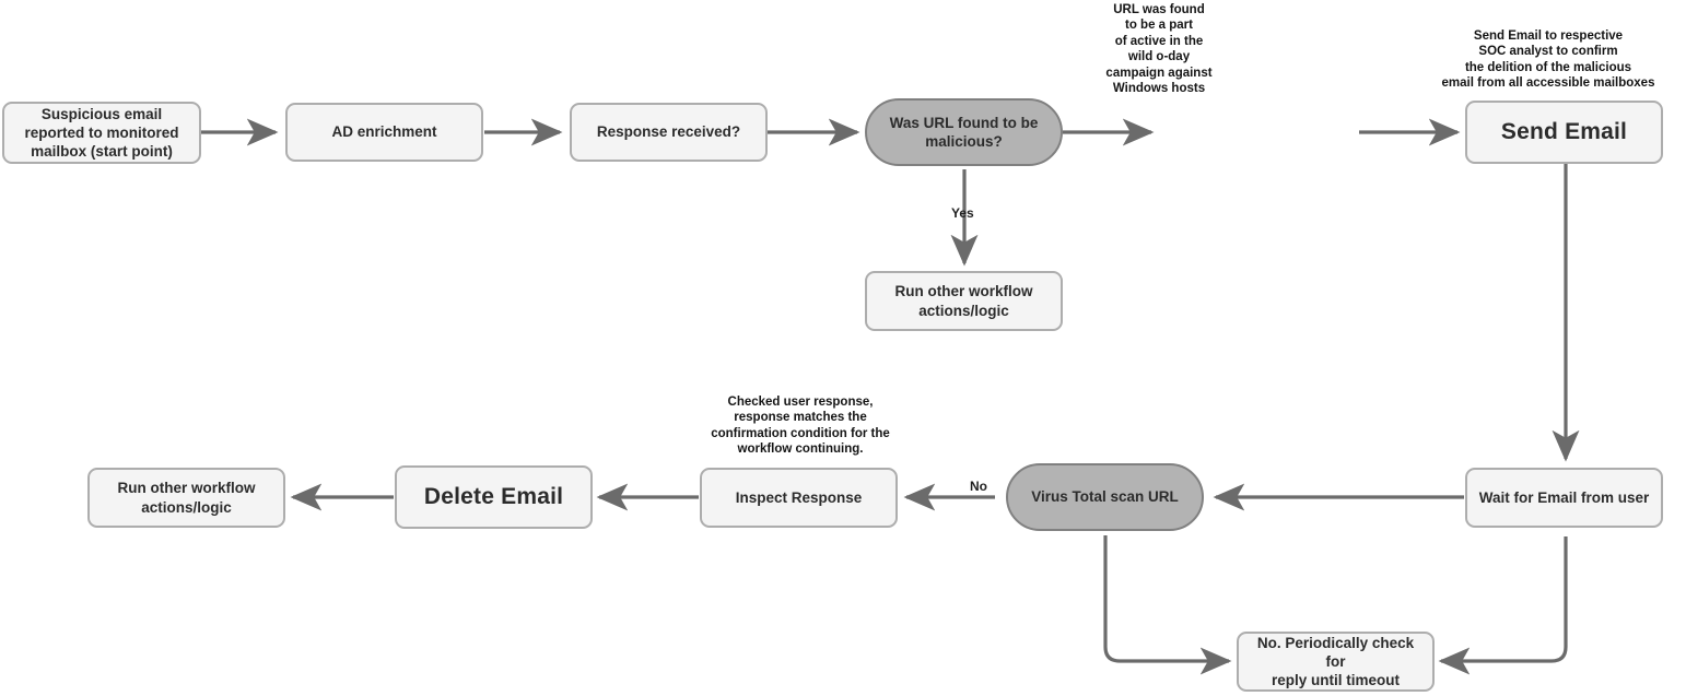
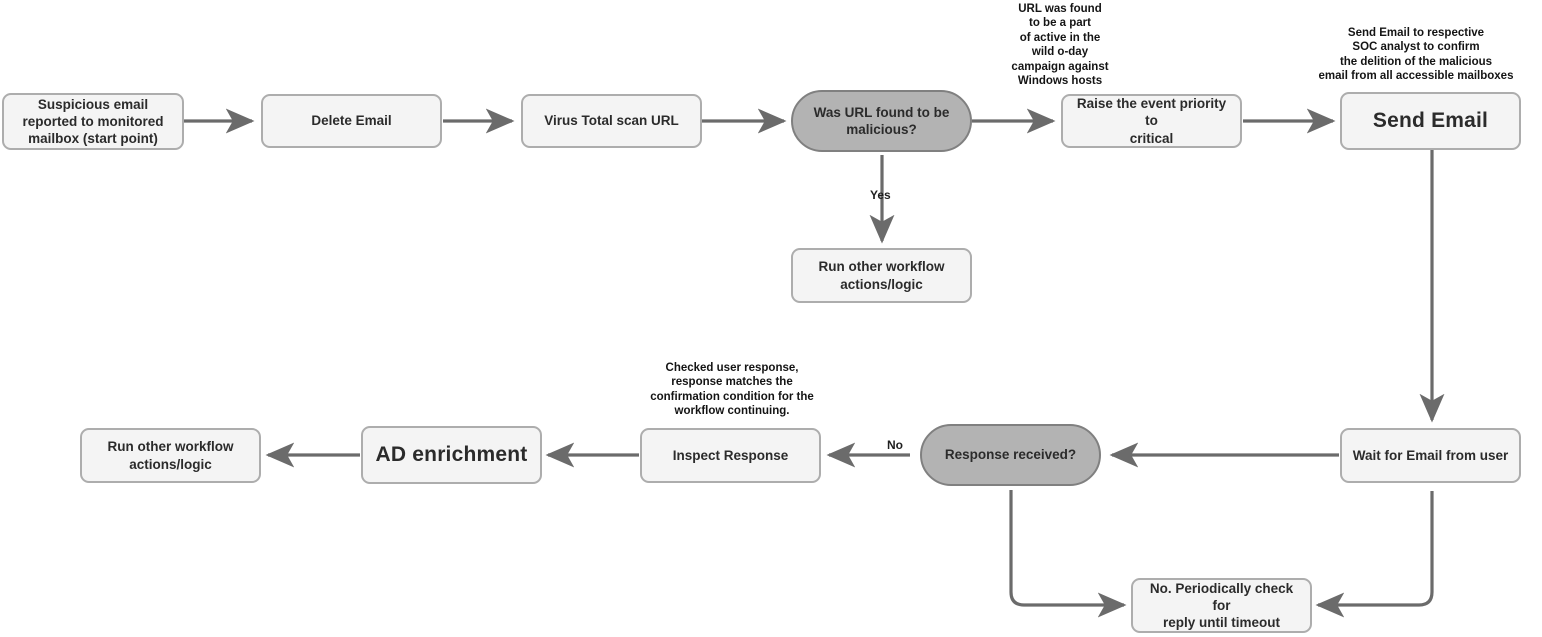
  Suspicious email
  reported to monitored
  mailbox (start point)
- AD enrichment
+ Delete Email
- Response received?
+ Virus Total scan URL
  Was URL found to be
  malicious?
+ Raise the event priority to
+ critical
  Send Email
  Run other workflow
  actions/logic
  Wait for Email from user
- Virus Total scan URL
+ Response received?
  Inspect Response
- Delete Email
+ AD enrichment
  Run other workflow
  actions/logic
  No. Periodically check for
  reply until timeout
  URL was found
  to be a part
  of active in the
  wild o-day
  campaign against
  Windows hosts
  Send Email to respective
  SOC analyst to confirm
  the delition of the malicious
  email from all accessible mailboxes
  Yes
  Checked user response,
  response matches the
  confirmation condition for the
  workflow continuing.
  No
